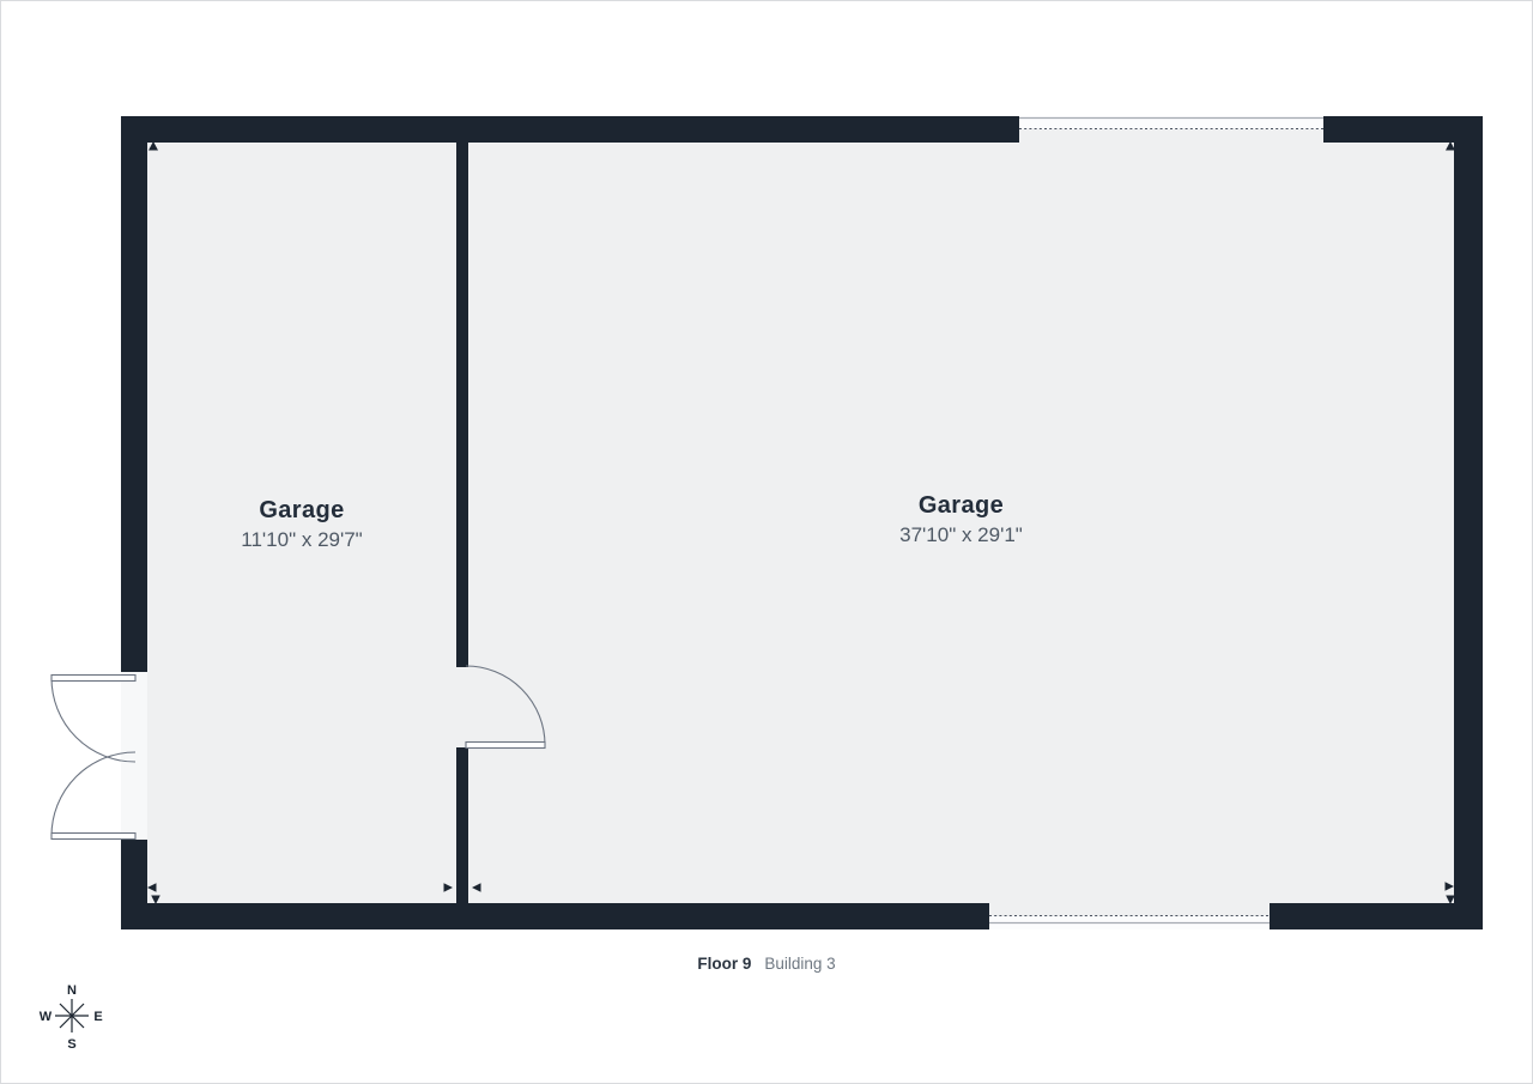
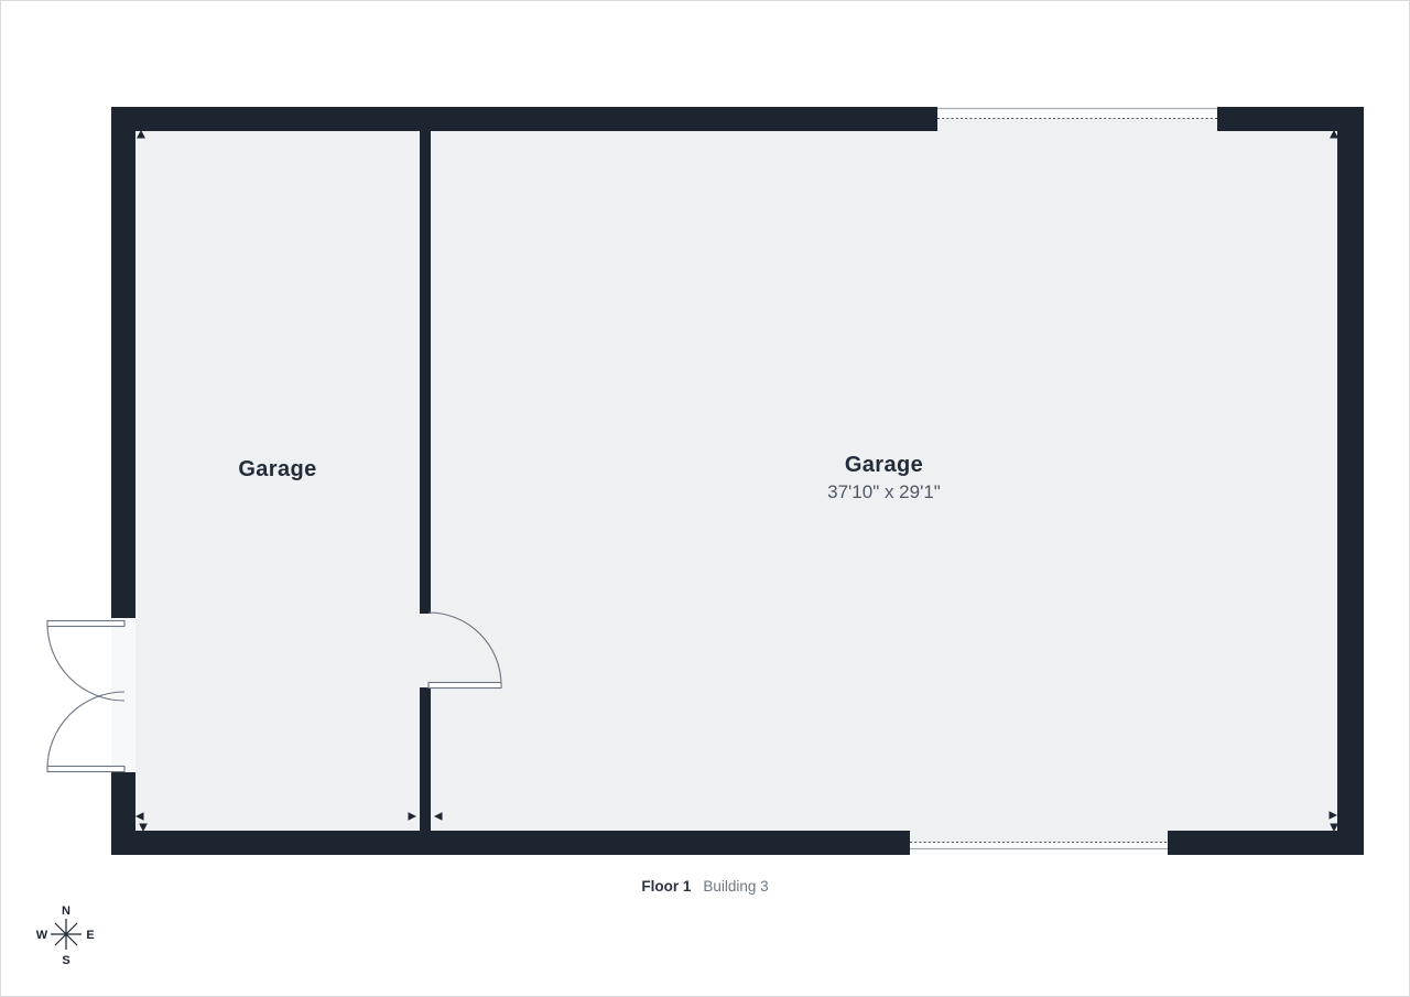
  N
  S
  W
  E
  Garage
- 11'10" x 29'7"
  Garage
  37'10" x 29'1"
- Floor 9
+ Floor 1
  Building 3
